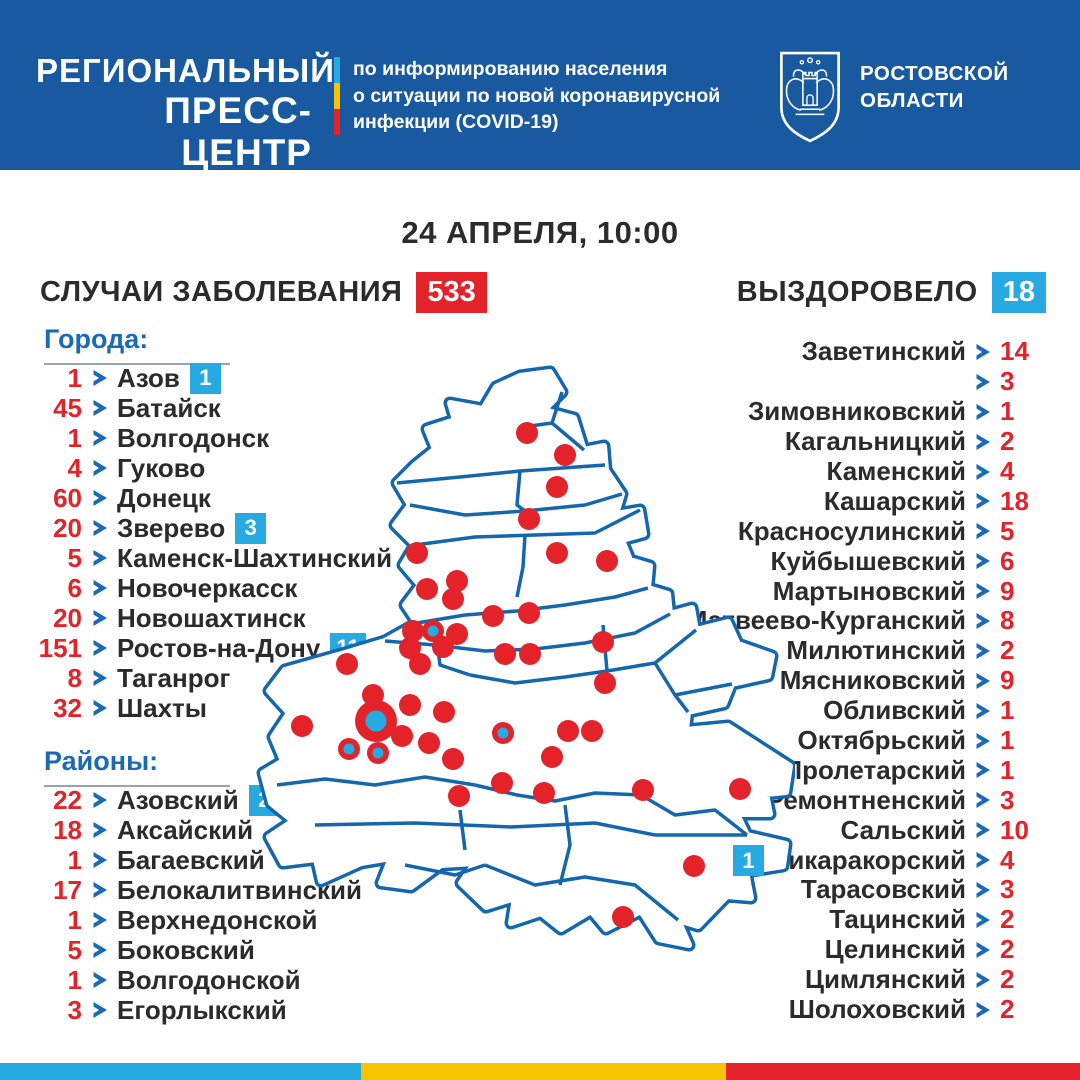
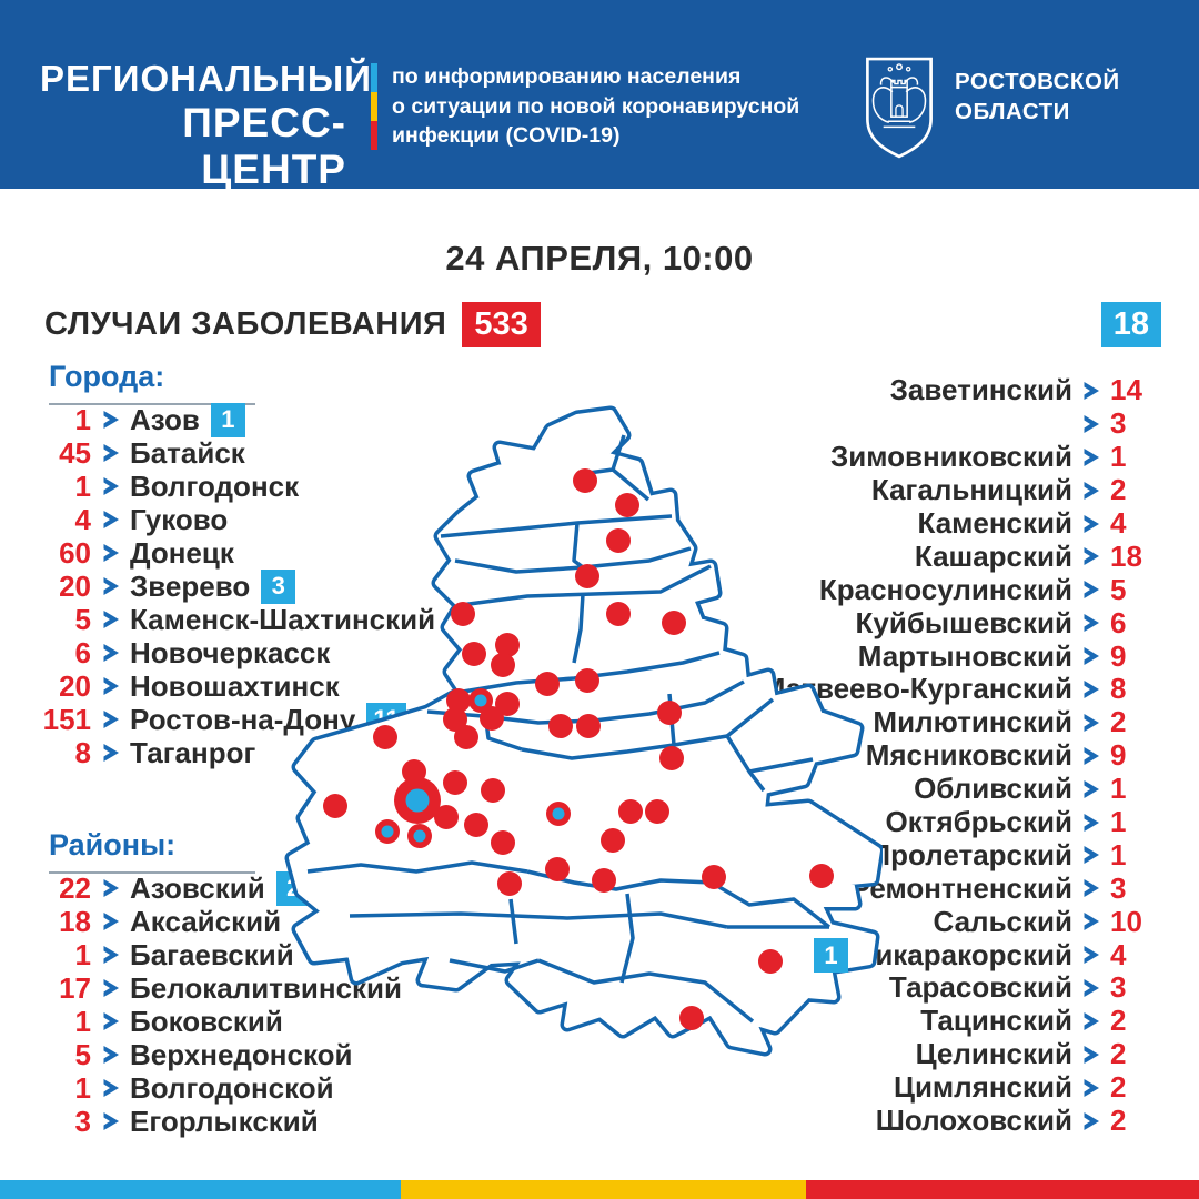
  РЕГИОНАЛЬНЫЙ
  ПРЕСС-ЦЕНТР
  по информированию населения
  о ситуации по новой коронавирусной
  инфекции (COVID-19)
  РОСТОВСКОЙ
  ОБЛАСТИ
  24 АПРЕЛЯ, 10:00
  СЛУЧАИ ЗАБОЛЕВАНИЯ
  533
- ВЫЗДОРОВЕЛО
  18
  Города:
  Районы:
  1
  Азов
  1
  45
  Батайск
  1
  Волгодонск
  4
  Гуково
  60
  Донецк
  20
  Зверево
  3
  5
  Каменск-Шахтинский
  6
  Новочеркасск
  20
  Новошахтинск
  151
  Ростов-на-Дону
  8
  Таганрог
- 32
- Шахты
  22
  Азовский
  18
  Аксайский
  1
  Багаевский
  17
  Белокалитвинский
  1
- Верхнедонской
+ Боковский
  5
- Боковский
+ Верхнедонской
  1
  Волгодонской
  3
  Егорлыкский
  Заветинский
  14
  3
  Зимовниковский
  1
  Кагальницкий
  2
  Каменский
  4
  Кашарский
  18
  Красносулинский
  5
  Куйбышевский
  6
  Мартыновский
  9
  веево-Курганский
  8
  Милютинский
  2
  Мясниковский
  9
  Обливский
  1
  Октябрьский
  1
  ролетарский
  1
  Ремонтненский
  3
  Сальский
  10
  икаракорский
  4
  Тарасовский
  3
  Тацинский
  2
  Целинский
  2
  Цимлянский
  2
  Шолоховский
  2
  1
